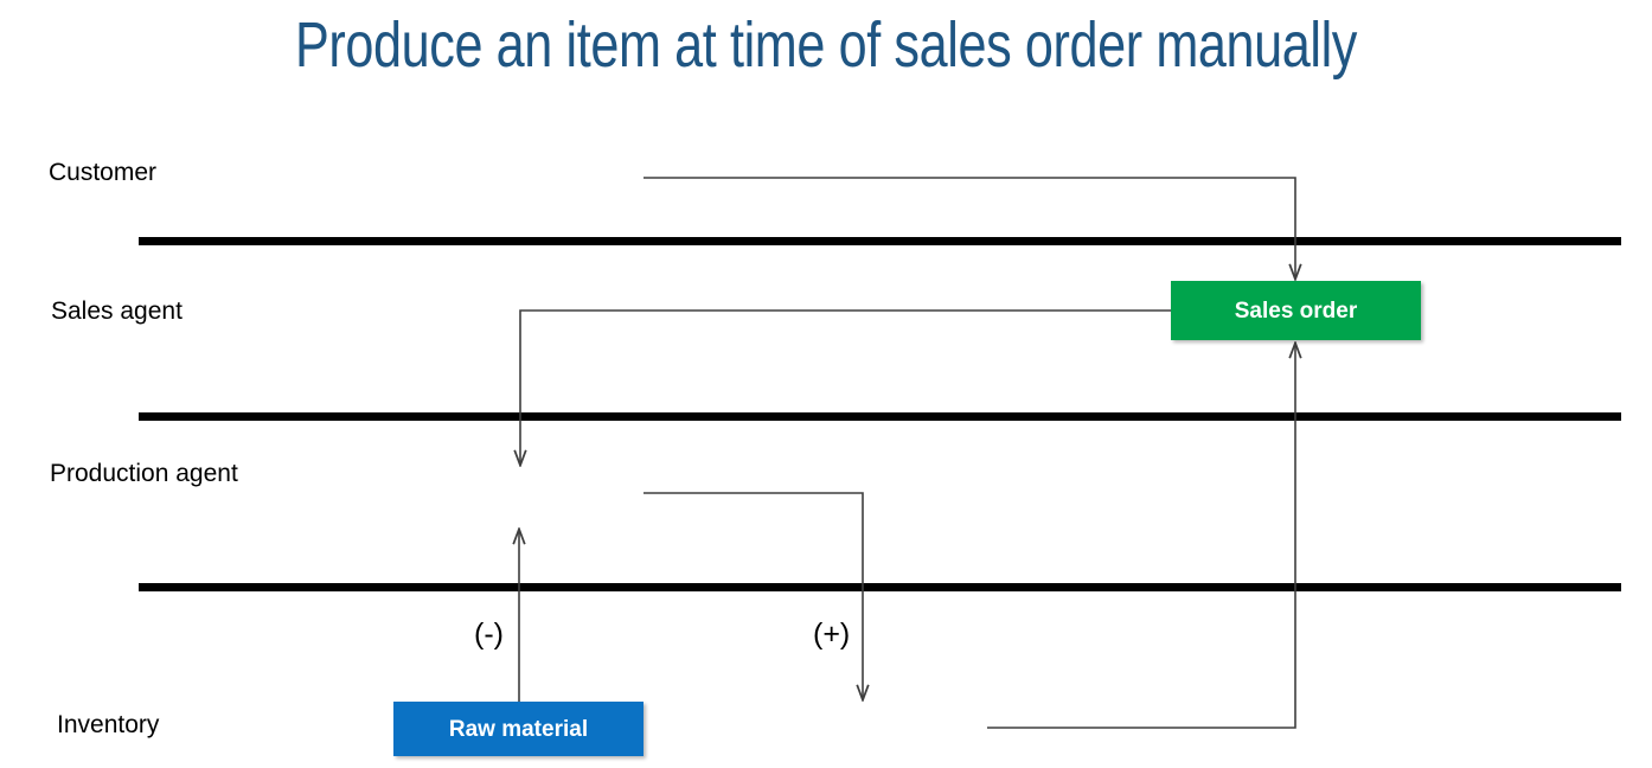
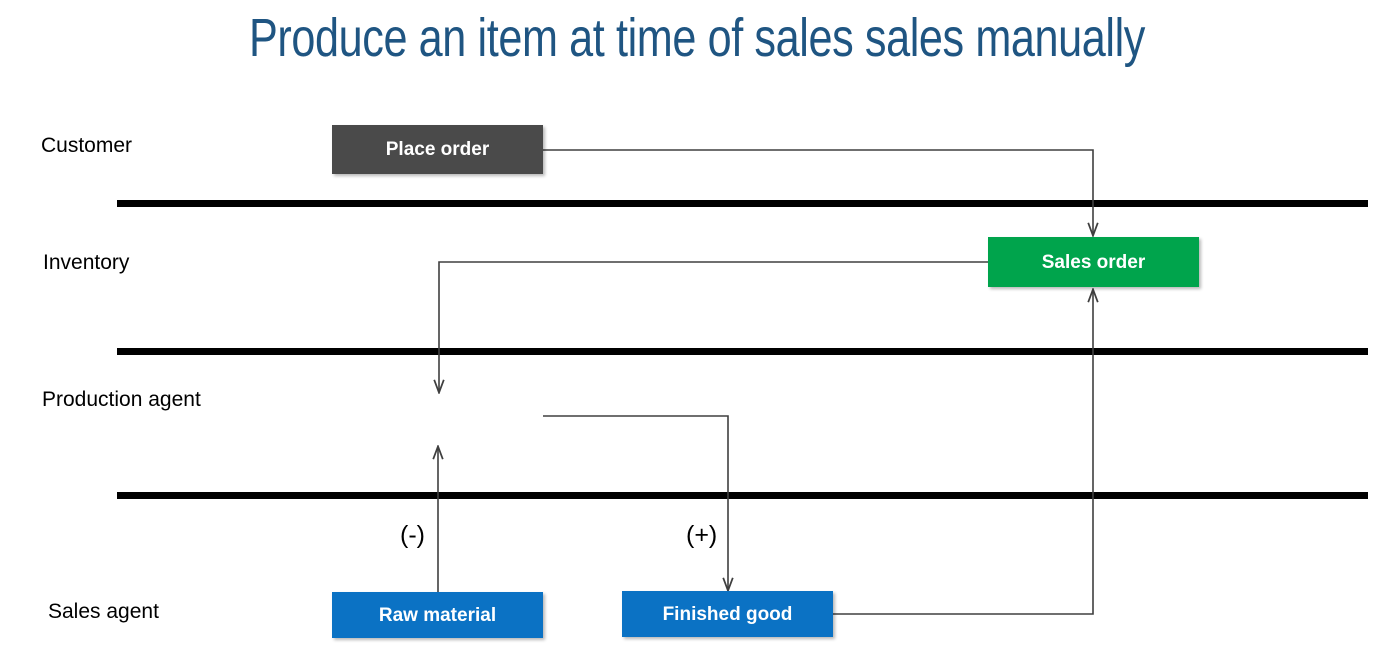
- Produce an item at time of sales order manually
+ Produce an item at time of sales sales manually
  Customer
- Sales agent
+ Inventory
  Production agent
- Inventory
+ Sales agent
+ Place order
  Sales order
  Raw material
+ Finished good
  (-)
  (+)
